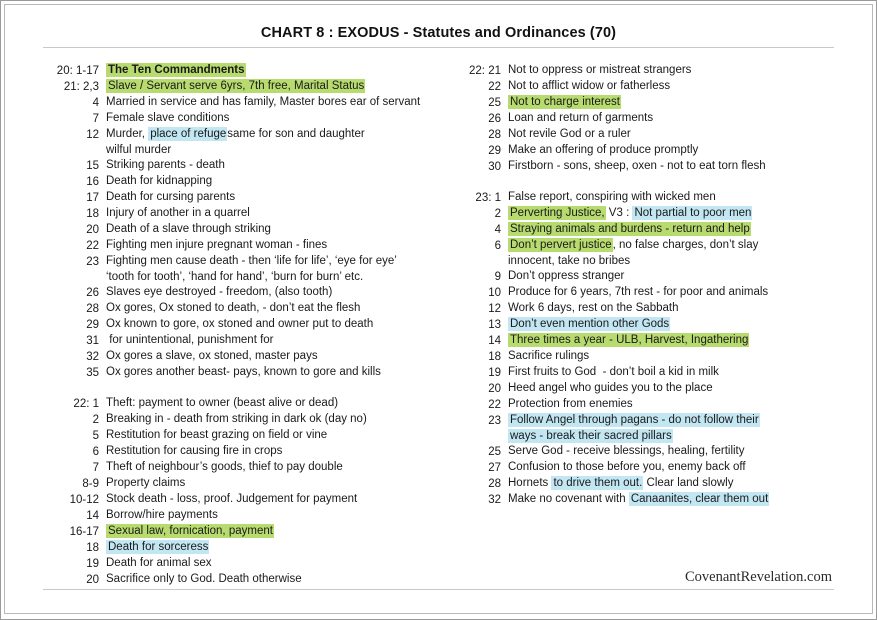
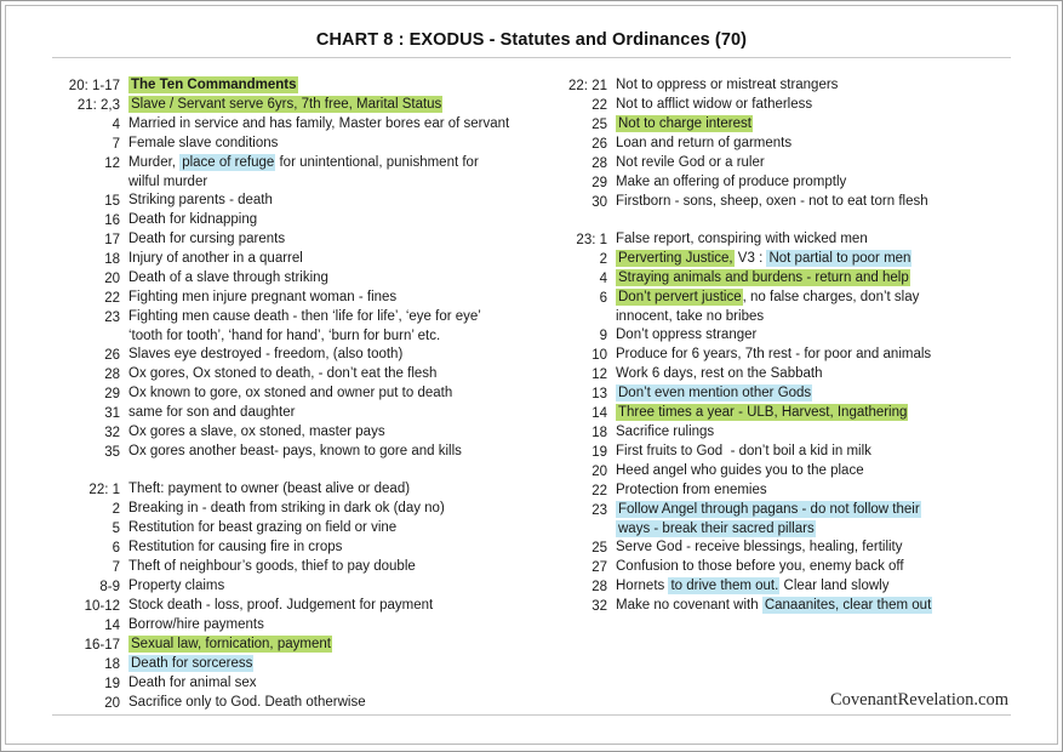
  CHART 8 : EXODUS - Statutes and Ordinances (70)
  20: 1-17
  The Ten Commandments
  21: 2,3
  Slave / Servant serve 6yrs, 7th free, Marital Status
  4
  Married in service and has family, Master bores ear of servant
  7
  Female slave conditions
  12
- Murder, place of refugesame for son and daughter
+ Murder, place of refuge for unintentional, punishment for
  wilful murder
  15
  Striking parents - death
  16
  Death for kidnapping
  17
  Death for cursing parents
  18
  Injury of another in a quarrel
  20
  Death of a slave through striking
  22
  Fighting men injure pregnant woman - fines
  23
  Fighting men cause death - then ‘life for life’, ‘eye for eye’
  ‘tooth for tooth’, ‘hand for hand’, ‘burn for burn’ etc.
  26
  Slaves eye destroyed - freedom, (also tooth)
  28
  Ox gores, Ox stoned to death, - don’t eat the flesh
  29
  Ox known to gore, ox stoned and owner put to death
  31
- for unintentional, punishment for
+ same for son and daughter
  32
  Ox gores a slave, ox stoned, master pays
  35
  Ox gores another beast- pays, known to gore and kills
  22: 1
  Theft: payment to owner (beast alive or dead)
  2
  Breaking in - death from striking in dark ok (day no)
  5
  Restitution for beast grazing on field or vine
  6
  Restitution for causing fire in crops
  7
  Theft of neighbour’s goods, thief to pay double
  8-9
  Property claims
  10-12
  Stock death - loss, proof. Judgement for payment
  14
  Borrow/hire payments
  16-17
  Sexual law, fornication, payment
  18
  Death for sorceress
  19
  Death for animal sex
  20
  Sacrifice only to God. Death otherwise
  22: 21
  Not to oppress or mistreat strangers
  22
  Not to afflict widow or fatherless
  25
  Not to charge interest
  26
  Loan and return of garments
  28
  Not revile God or a ruler
  29
  Make an offering of produce promptly
  30
  Firstborn - sons, sheep, oxen - not to eat torn flesh
  23: 1
  False report, conspiring with wicked men
  2
  Perverting Justice, V3 : Not partial to poor men
  4
  Straying animals and burdens - return and help
  6
  Don’t pervert justice, no false charges, don’t slay
  innocent, take no bribes
  9
  Don’t oppress stranger
  10
  Produce for 6 years, 7th rest - for poor and animals
  12
  Work 6 days, rest on the Sabbath
  13
  Don’t even mention other Gods
  14
  Three times a year - ULB, Harvest, Ingathering
  18
  Sacrifice rulings
  19
  First fruits to God - don’t boil a kid in milk
  20
  Heed angel who guides you to the place
  22
  Protection from enemies
  23
  Follow Angel through pagans - do not follow their
  ways - break their sacred pillars
  25
  Serve God - receive blessings, healing, fertility
  27
  Confusion to those before you, enemy back off
  28
  Hornets to drive them out. Clear land slowly
  32
  Make no covenant with Canaanites, clear them out
  CovenantRevelation.com
